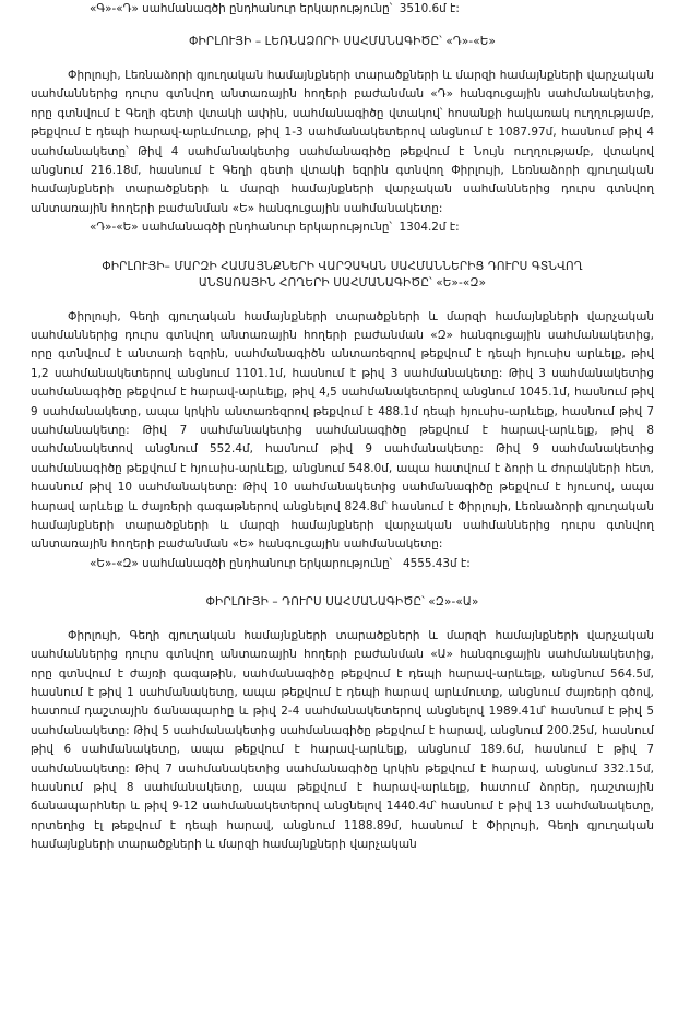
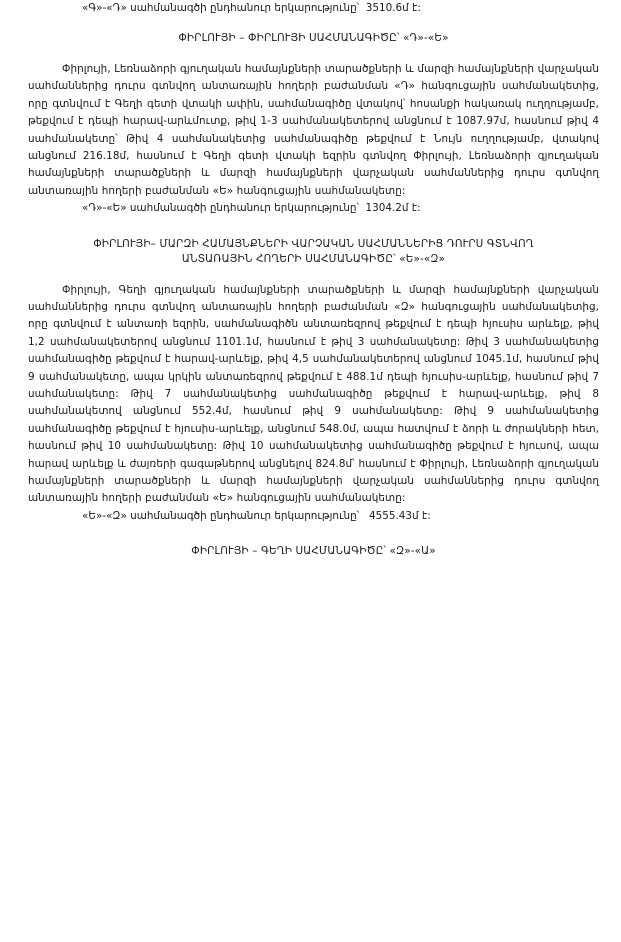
  «Գ»-«Դ» սահմանագծի ընդհանուր երկարությունը՝ 3510.6մ է:
- ՓԻՐԼՈՒՅԻ – ԼԵՌՆԱՁՈՐԻ ՍԱՀՄԱՆԱԳԻԾԸ՝ «Դ»-«Ե»
+ ՓԻՐԼՈՒՅԻ – ՓԻՐԼՈՒՅԻ ՍԱՀՄԱՆԱԳԻԾԸ՝ «Դ»-«Ե»
  Փիրլույի, Լեռնաձորի գյուղական համայնքների տարածքների և մարզի համայնքների վարչական սահմաններից դուրս գտնվող անտառային հողերի բաժանման «Դ» հանգուցային սահմանակետից, որը գտնվում է Գեղի գետի վտակի ափին, սահմանագիծը վտակով՝ հոսանքի հակառակ ուղղությամբ, թեքվում է դեպի հարավ-արևմուտք, թիվ 1-3 սահմանակետերով անցնում է 1087.97մ, հասնում թիվ 4 սահմանակետը՝ Թիվ 4 սահմանակետից սահմանագիծը թեքվում է Նույն ուղղությամբ, վտակով անցնում 216.18մ, հասնում է Գեղի գետի վտակի եզրին գտնվող Փիրլույի, Լեռնաձորի գյուղական համայնքների տարածքների և մարզի համայնքների վարչական սահմաններից դուրս գտնվող անտառային հողերի բաժանման «Ե» հանգուցային սահմանակետը:
  «Դ»-«Ե» սահմանագծի ընդհանուր երկարությունը՝ 1304.2մ է:
  ՓԻՐԼՈՒՅԻ– ՄԱՐԶԻ ՀԱՄԱՅՆՔՆԵՐԻ ՎԱՐՉԱԿԱՆ ՍԱՀՄԱՆՆԵՐԻՑ ԴՈՒՐՍ ԳՏՆՎՈՂ
  ԱՆՏԱՌԱՅԻՆ ՀՈՂԵՐԻ ՍԱՀՄԱՆԱԳԻԾԸ՝ «Ե»-«Զ»
  Փիրլույի, Գեղի գյուղական համայնքների տարածքների և մարզի համայնքների վարչական սահմաններից դուրս գտնվող անտառային հողերի բաժանման «Զ» հանգուցային սահմանակետից, որը գտնվում է անտառի եզրին, սահմանագիծն անտառեզրով թեքվում է դեպի հյուսիս արևելք, թիվ 1,2 սահմանակետերով անցնում 1101.1մ, հասնում է թիվ 3 սահմանակետը: Թիվ 3 սահմանակետից սահմանագիծը թեքվում է հարավ-արևելք, թիվ 4,5 սահմանակետերով անցնում 1045.1մ, հասնում թիվ 9 սահմանակետը, ապա կրկին անտառեզրով թեքվում է 488.1մ դեպի հյուսիս-արևելք, հասնում թիվ 7 սահմանակետը: Թիվ 7 սահմանակետից սահմանագիծը թեքվում է հարավ-արևելք, թիվ 8 սահմանակետով անցնում 552.4մ, հասնում թիվ 9 սահմանակետը: Թիվ 9 սահմանակետից սահմանագիծը թեքվում է հյուսիս-արևելք, անցնում 548.0մ, ապա հատվում է ձորի և ժորակների հետ, հասնում թիվ 10 սահմանակետը: Թիվ 10 սահմանակետից սահմանագիծը թեքվում է հյուսով, ապա հարավ արևելք և ժայռերի գագաթներով անցնելով 824.8մ՝ հասնում է Փիրլույի, Լեռնաձորի գյուղական համայնքների տարածքների և մարզի համայնքների վարչական սահմաններից դուրս գտնվող անտառային հողերի բաժանման «Ե» հանգուցային սահմանակետը:
  «Ե»-«Զ» սահմանագծի ընդհանուր երկարությունը՝ 4555.43մ է:
- ՓԻՐԼՈՒՅԻ – ԴՈՒՐՍ ՍԱՀՄԱՆԱԳԻԾԸ՝ «Զ»-«Ա»
+ ՓԻՐԼՈՒՅԻ – ԳԵՂԻ ՍԱՀՄԱՆԱԳԻԾԸ՝ «Զ»-«Ա»
- Փիրլույի, Գեղի գյուղական համայնքների տարածքների և մարզի համայնքների վարչական սահմաններից դուրս գտնվող անտառային հողերի բաժանման «Ա» հանգուցային սահմանակետից, որը գտնվում է ժայռի գագաթին, սահմանագիծը թեքվում է դեպի հարավ-արևելք, անցնում 564.5մ, հասնում է թիվ 1 սահմանակետը, ապա թեքվում է դեպի հարավ արևմուտք, անցնում ժայռերի գծով, հատում դաշտային ճանապարհը և թիվ 2-4 սահմանակետերով անցնելով 1989.41մ՝ հասնում է թիվ 5 սահմանակետը: Թիվ 5 սահմանակետից սահմանագիծը թեքվում է հարավ, անցնում 200.25մ, հասնում թիվ 6 սահմանակետը, ապա թեքվում է հարավ-արևելք, անցնում 189.6մ, հասնում է թիվ 7 սահմանակետը: Թիվ 7 սահմանակետից սահմանագիծը կրկին թեքվում է հարավ, անցնում 332.15մ, հասնում թիվ 8 սահմանակետը, ապա թեքվում է հարավ-արևելք, հատում ձորեր, դաշտային ճանապարհներ և թիվ 9-12 սահմանակետերով անցնելով 1440.4մ՝ հասնում է թիվ 13 սահմանակետը, որտեղից էլ թեքվում է դեպի հարավ, անցնում 1188.89մ, հասնում է Փիրլույի, Գեղի գյուղական համայնքների տարածքների և մարզի համայնքների վարչական
